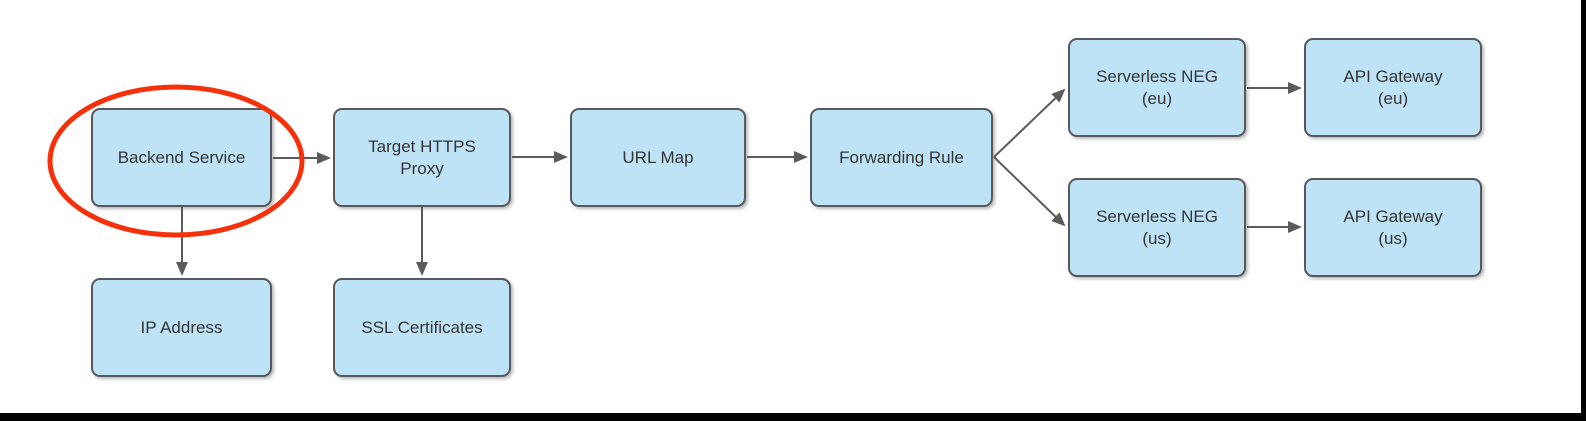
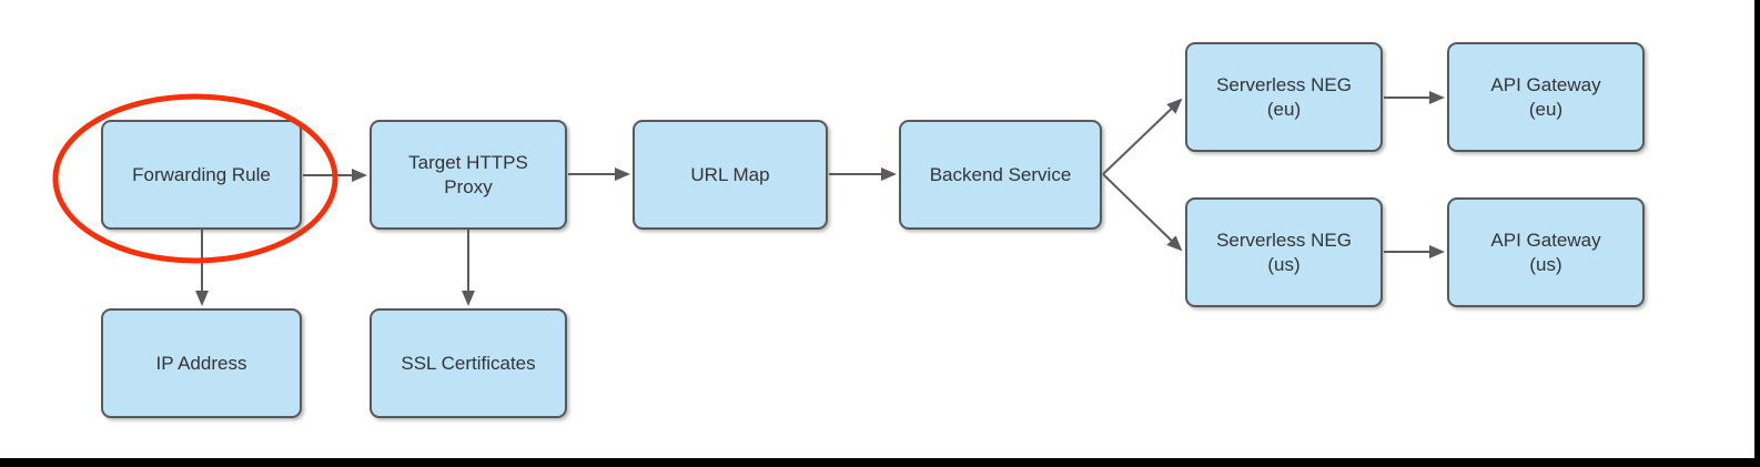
- Backend Service
+ Forwarding Rule
  Target HTTPS
  Proxy
  URL Map
- Forwarding Rule
+ Backend Service
  Serverless NEG
  (eu)
  API Gateway
  (eu)
  Serverless NEG
  (us)
  API Gateway
  (us)
  IP Address
  SSL Certificates
